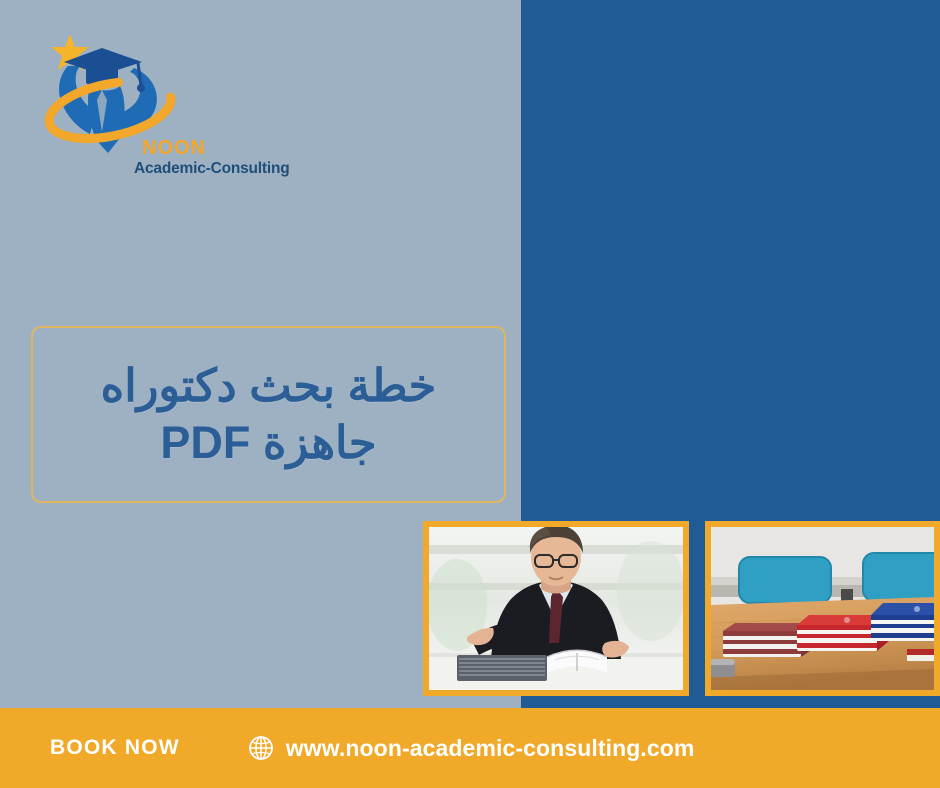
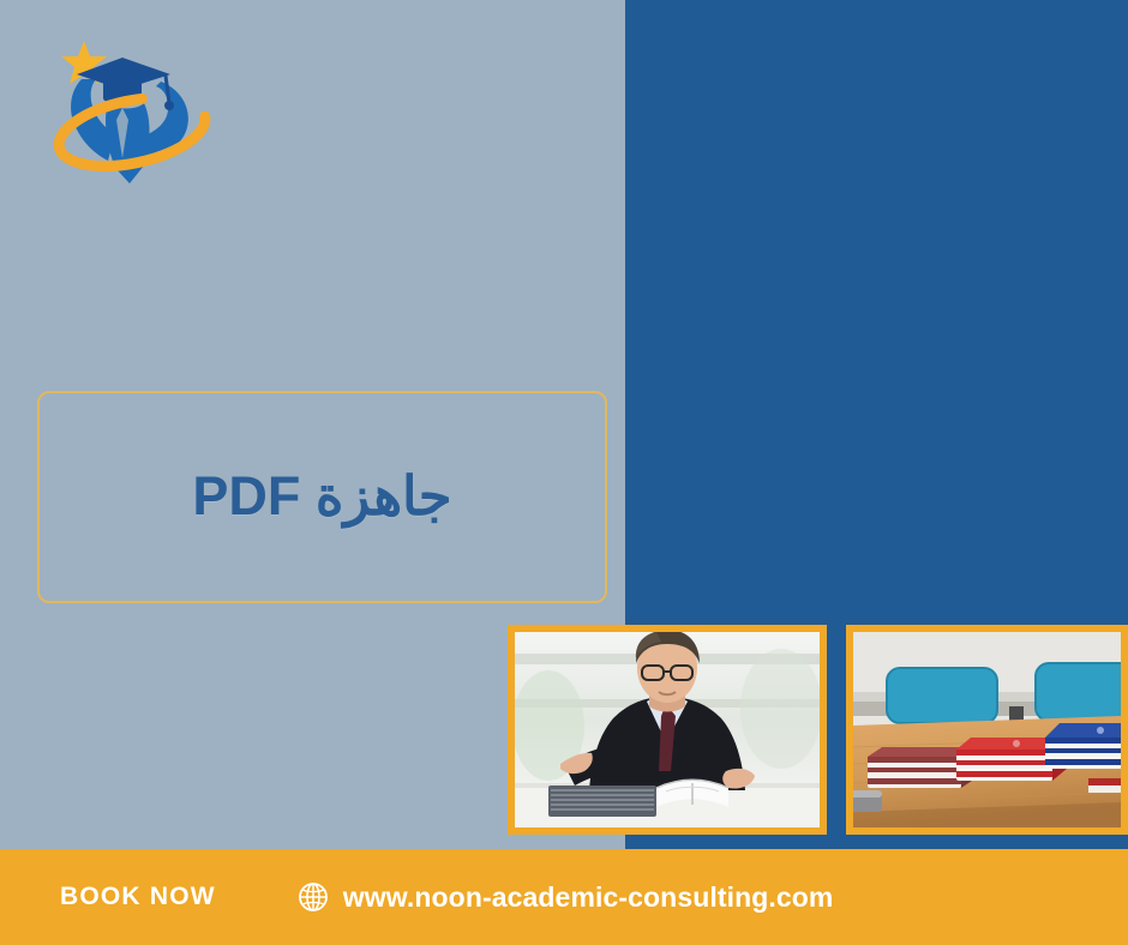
- NOON
- Academic-Consulting
- خطة بحث دكتوراه
  جاهزة PDF
  BOOK NOW
  www.noon-academic-consulting.com
